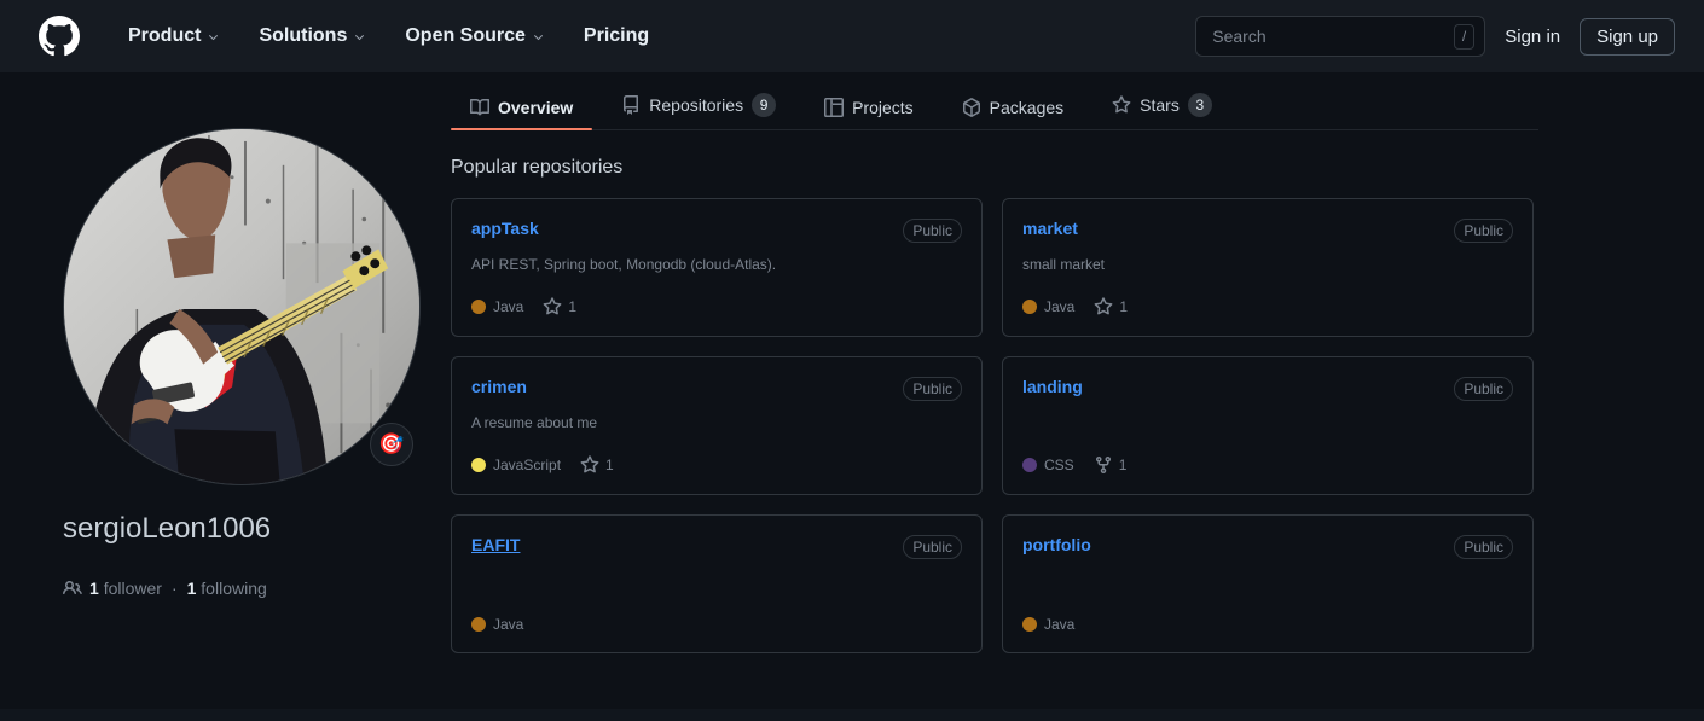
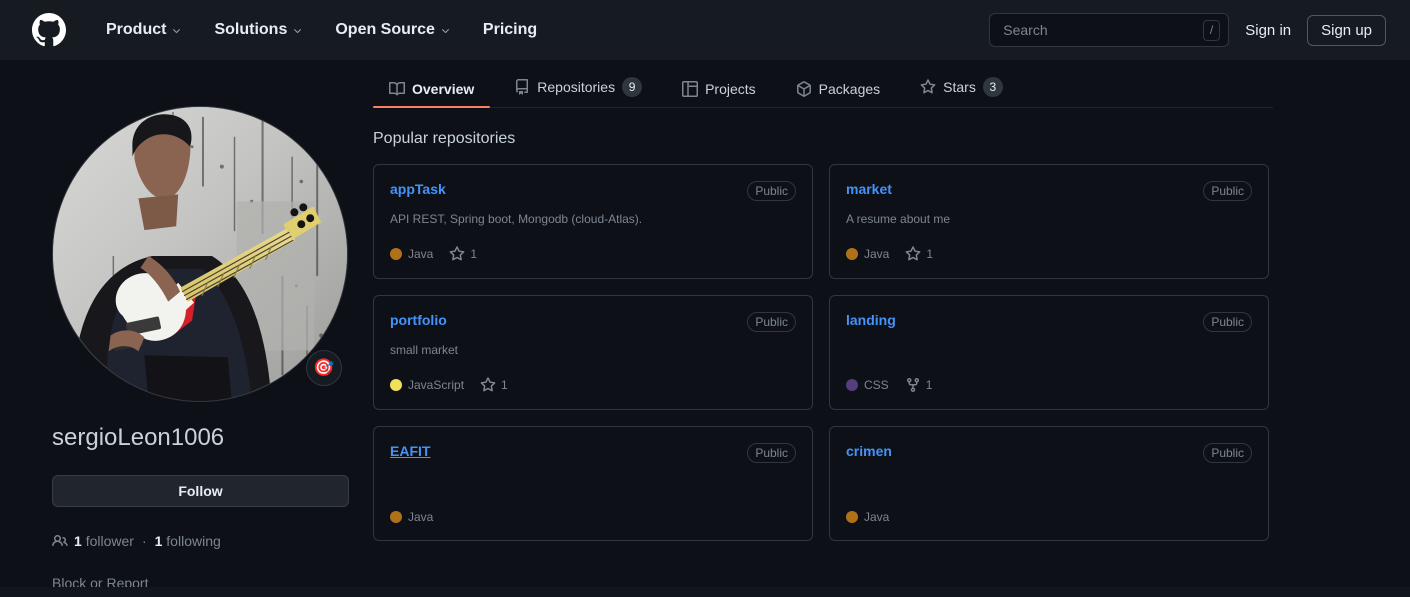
  Product
  Solutions
  Open Source
  Pricing
  Search
  /
  Sign in
  Sign up
  🎯
  sergioLeon1006
+ Follow
  1 follower
  ·
  1 following
+ Block or Report
  Overview
  Repositories
  9
  Projects
  Packages
  Stars
  3
  Popular repositories
  appTask
  Public
  API REST, Spring boot, Mongodb (cloud-Atlas).
  Java
  1
  market
  Public
- small market
+ A resume about me
  Java
  1
- crimen
+ portfolio
  Public
- A resume about me
+ small market
  JavaScript
  1
  landing
  Public
  CSS
  1
  EAFIT
  Public
  Java
- portfolio
+ crimen
  Public
  Java
